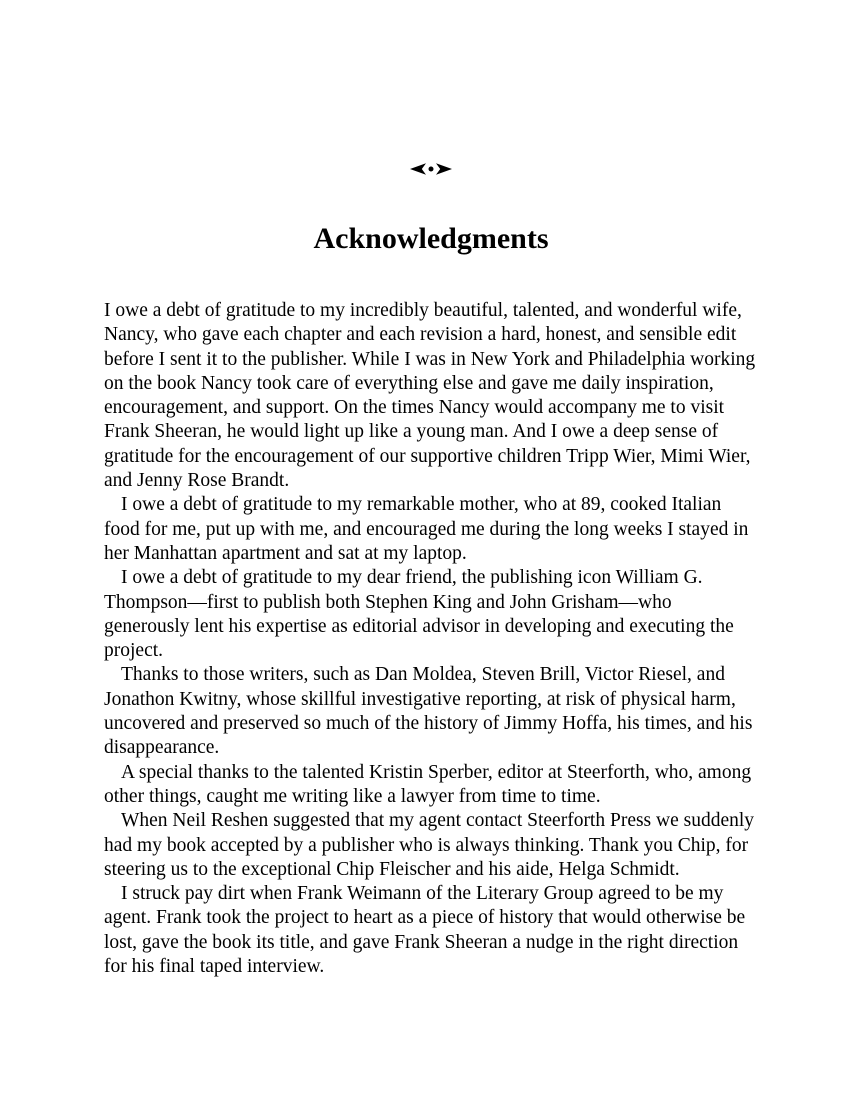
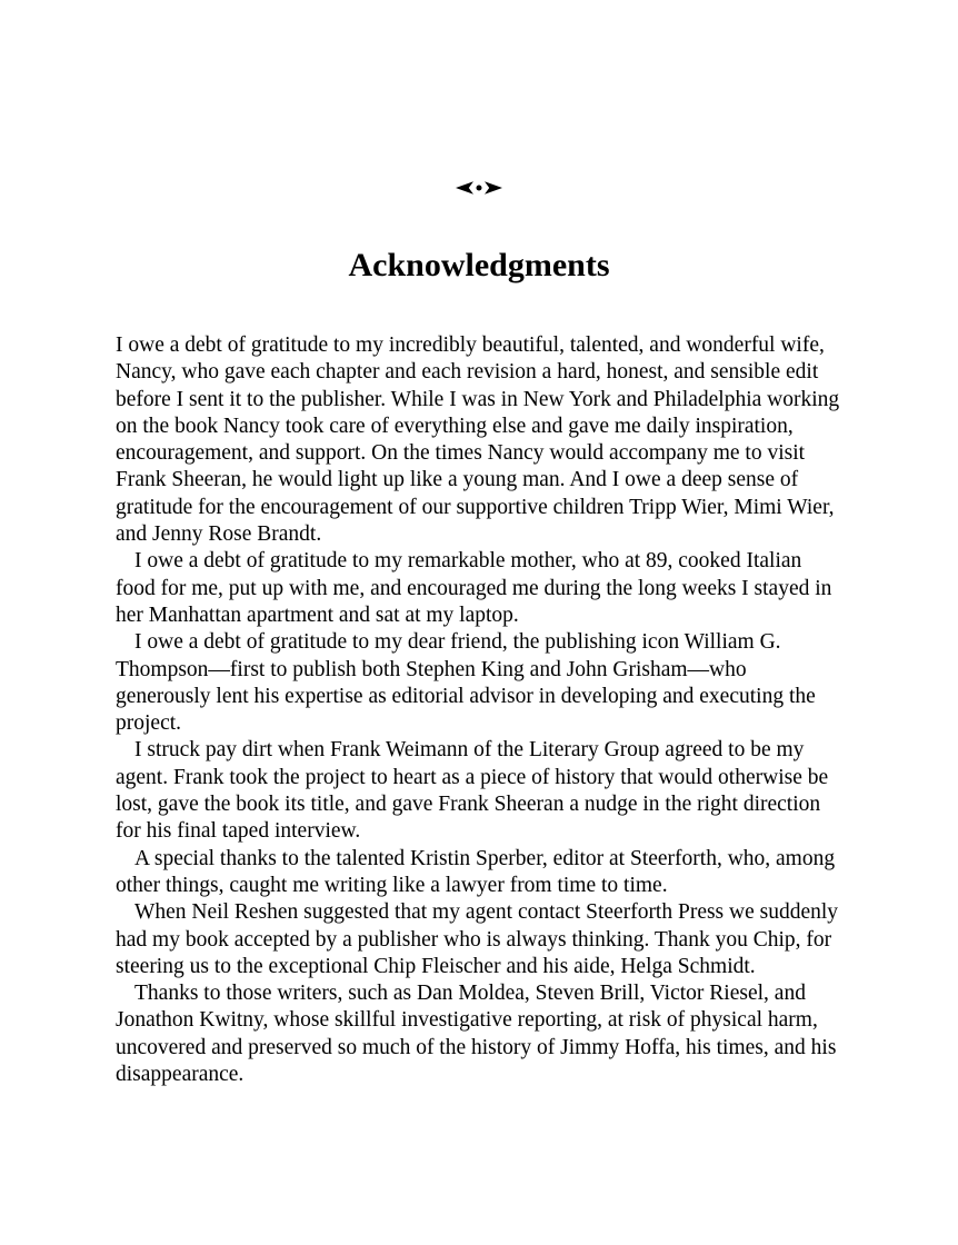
  Acknowledgments
  I owe a debt of gratitude to my incredibly beautiful, talented, and wonderful wife, Nancy, who gave each chapter and each revision a hard, honest, and sensible edit before I sent it to the publisher. While I was in New York and Philadelphia working on the book Nancy took care of everything else and gave me daily inspiration, encouragement, and support. On the times Nancy would accompany me to visit Frank Sheeran, he would light up like a young man. And I owe a deep sense of gratitude for the encouragement of our supportive children Tripp Wier, Mimi Wier, and Jenny Rose Brandt.
  I owe a debt of gratitude to my remarkable mother, who at 89, cooked Italian food for me, put up with me, and encouraged me during the long weeks I stayed in her Manhattan apartment and sat at my laptop.
  I owe a debt of gratitude to my dear friend, the publishing icon William G. Thompson—first to publish both Stephen King and John Grisham—who generously lent his expertise as editorial advisor in developing and executing the project.
- Thanks to those writers, such as Dan Moldea, Steven Brill, Victor Riesel, and Jonathon Kwitny, whose skillful investigative reporting, at risk of physical harm, uncovered and preserved so much of the history of Jimmy Hoffa, his times, and his disappearance.
+ I struck pay dirt when Frank Weimann of the Literary Group agreed to be my agent. Frank took the project to heart as a piece of history that would otherwise be lost, gave the book its title, and gave Frank Sheeran a nudge in the right direction for his final taped interview.
  A special thanks to the talented Kristin Sperber, editor at Steerforth, who, among other things, caught me writing like a lawyer from time to time.
  When Neil Reshen suggested that my agent contact Steerforth Press we suddenly had my book accepted by a publisher who is always thinking. Thank you Chip, for steering us to the exceptional Chip Fleischer and his aide, Helga Schmidt.
- I struck pay dirt when Frank Weimann of the Literary Group agreed to be my agent. Frank took the project to heart as a piece of history that would otherwise be lost, gave the book its title, and gave Frank Sheeran a nudge in the right direction for his final taped interview.
+ Thanks to those writers, such as Dan Moldea, Steven Brill, Victor Riesel, and Jonathon Kwitny, whose skillful investigative reporting, at risk of physical harm, uncovered and preserved so much of the history of Jimmy Hoffa, his times, and his disappearance.
